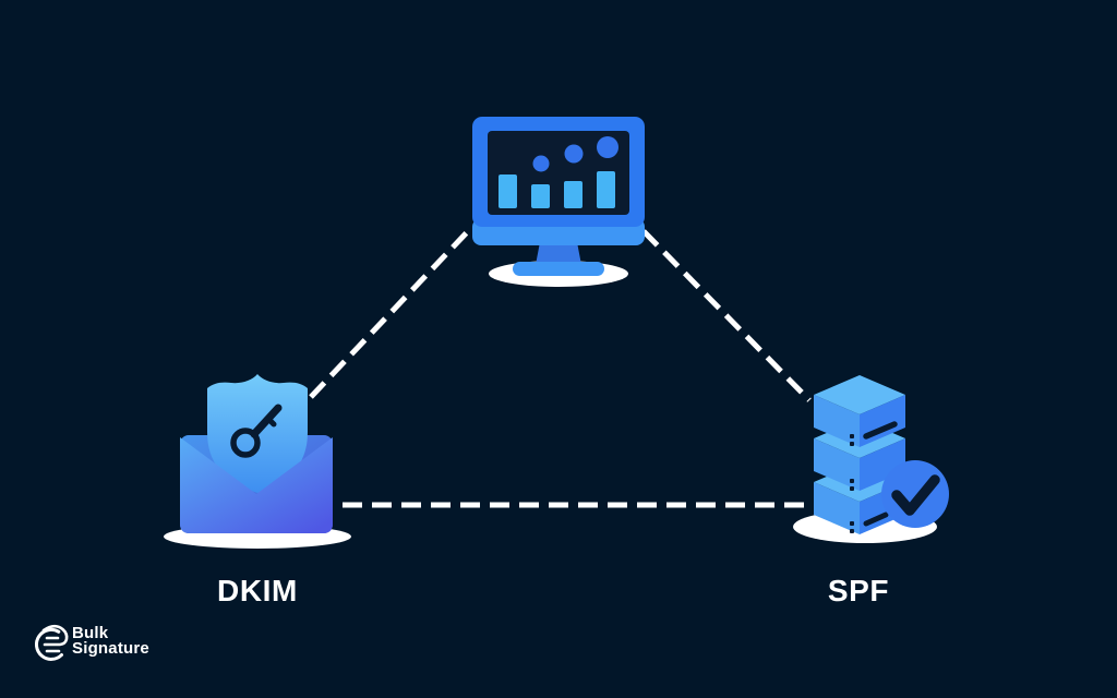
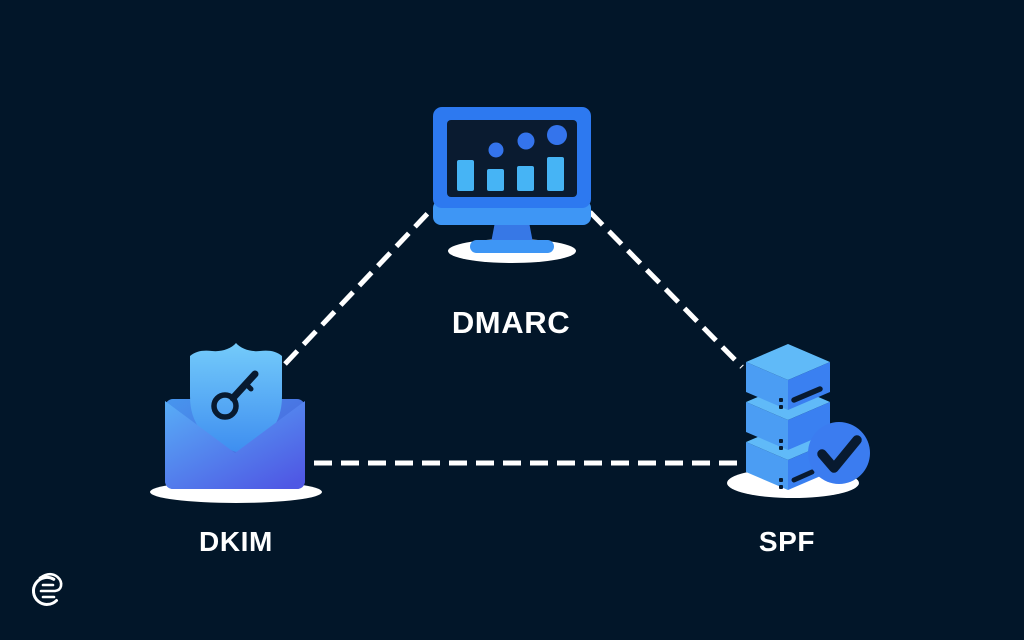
+ DMARC
  DKIM
  SPF
- Bulk
- Signature
